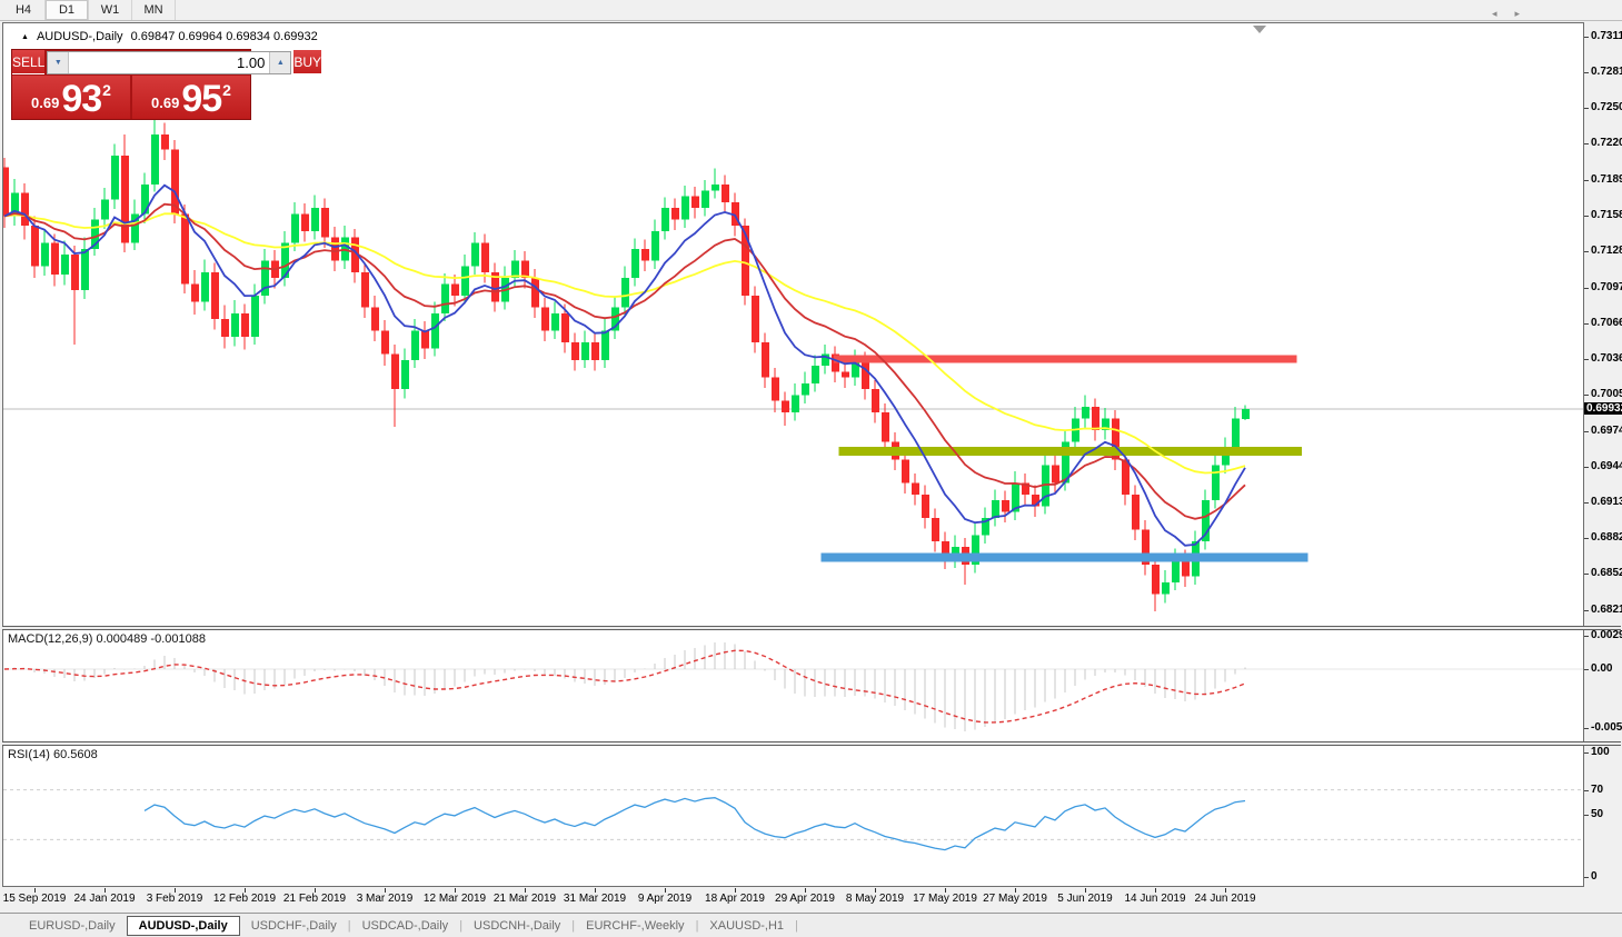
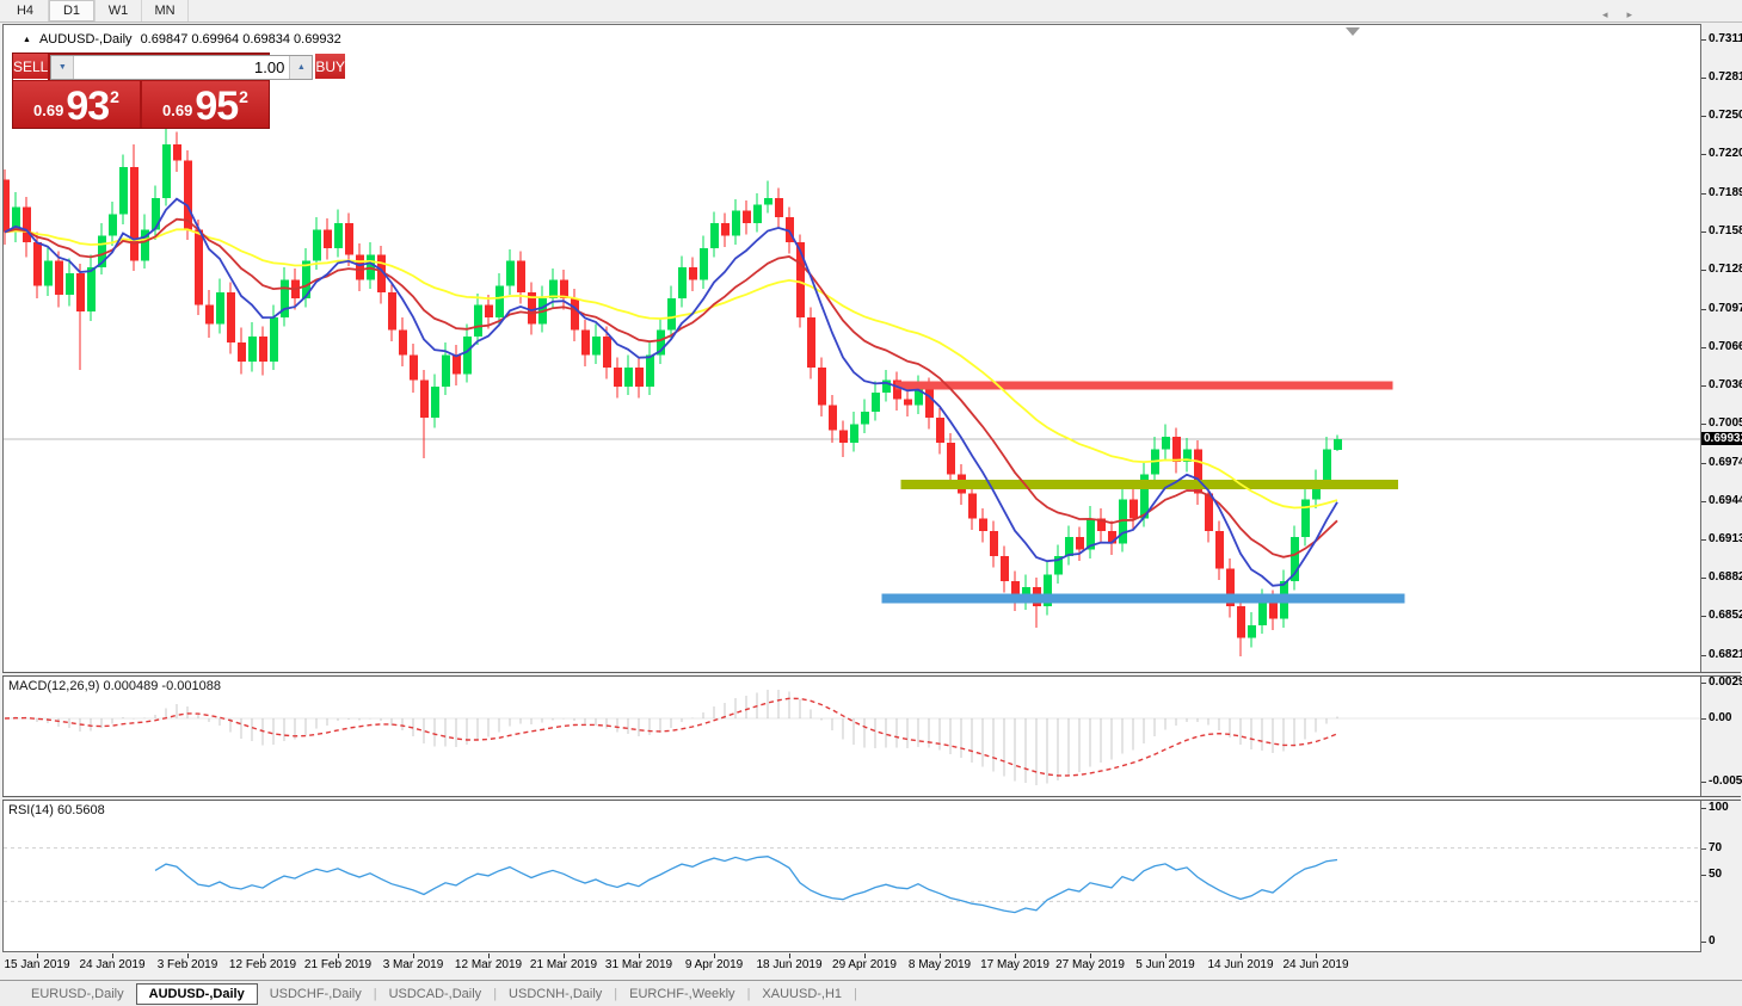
  H4
  D1
  W1
  MN
  AUDUSD-,Daily
  0.69847 0.69964 0.69834 0.69932
  SELL
  1.00
  BUY
  0.69
  93
  2
  0.69
  95
  2
  MACD(12,26,9) 0.000489 -0.001088
  RSI(14) 60.5608
  0.7311
  0.728
  0.725
  0.722
  0.718
  0.715
  0.712
  0.709
  0.706
  0.703
  0.700
  0.697
  0.694
  0.691
  0.688
  0.685
  0.682
  0.00
  -0.005
  100
  70
  50
  0
  0.6993
- 15 Sep 2019
+ 15 Jan 2019
  24 Jan 2019
  3 Feb 2019
  12 Feb 2019
  21 Feb 2019
  3 Mar 2019
  12 Mar 2019
  21 Mar 2019
  31 Mar 2019
  9 Apr 2019
- 18 Apr 2019
+ 18 Jun 2019
  29 Apr 2019
  8 May 2019
  17 May 2019
  27 May 2019
  5 Jun 2019
  14 Jun 2019
  24 Jun 2019
  EURUSD-,Daily
  AUDUSD-,Daily
  USDCHF-,Daily
  |
  USDCAD-,Daily
  |
  USDCNH-,Daily
  |
  EURCHF-,Weekly
  |
  XAUUSD-,H1
  |
  ◂
  ▸
